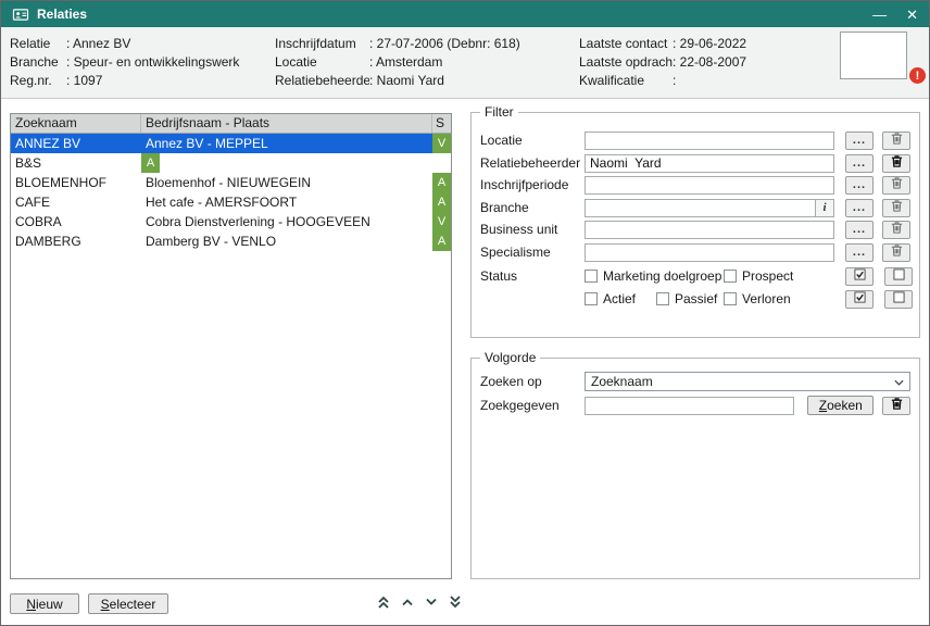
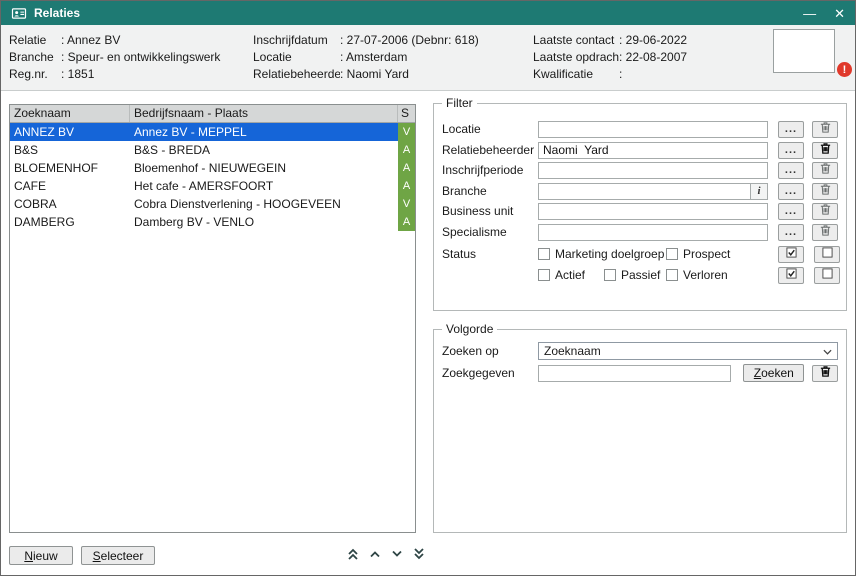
  Relaties
  —
  ✕
  Relatie
  : Annez BV
  Branche
  : Speur- en ontwikkelingswerk
  Reg.nr.
- : 1097
+ : 1851
  Inschrijfdatum
  : 27-07-2006 (Debnr: 618)
  Locatie
  : Amsterdam
  Relatiebeheerde
  : Naomi Yard
  Laatste contact
  : 29-06-2022
  Laatste opdrach
  : 22-08-2007
  Kwalificatie
  :
  !
  Zoeknaam
  Bedrijfsnaam - Plaats
  S
  ANNEZ BV
  Annez BV - MEPPEL
  V
  B&S
+ B&S - BREDA
  A
  BLOEMENHOF
  Bloemenhof - NIEUWEGEIN
  A
  CAFE
  Het cafe - AMERSFOORT
  A
  COBRA
  Cobra Dienstverlening - HOOGEVEEN
  V
  DAMBERG
  Damberg BV - VENLO
  A
  Filter
  Locatie
  ...
  Relatiebeheerder
  Naomi Yard
  ...
  Inschrijfperiode
  ...
  Branche
  i
  ...
  Business unit
  ...
  Specialisme
  ...
  Status
  Marketing doelgroep
  Prospect
  Actief
  Passief
  Verloren
  Volgorde
  Zoeken op
  Zoeknaam
  Zoekgegeven
  Z
  oeken
  N
  ieuw
  S
  electeer
